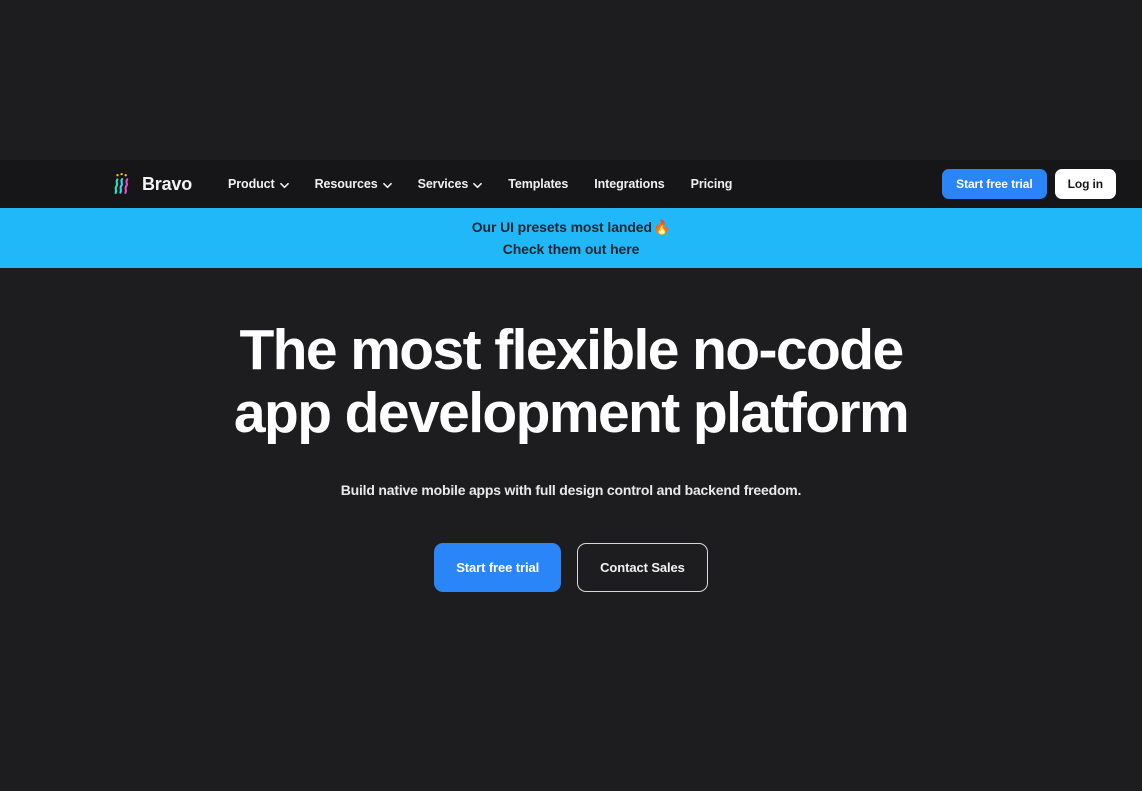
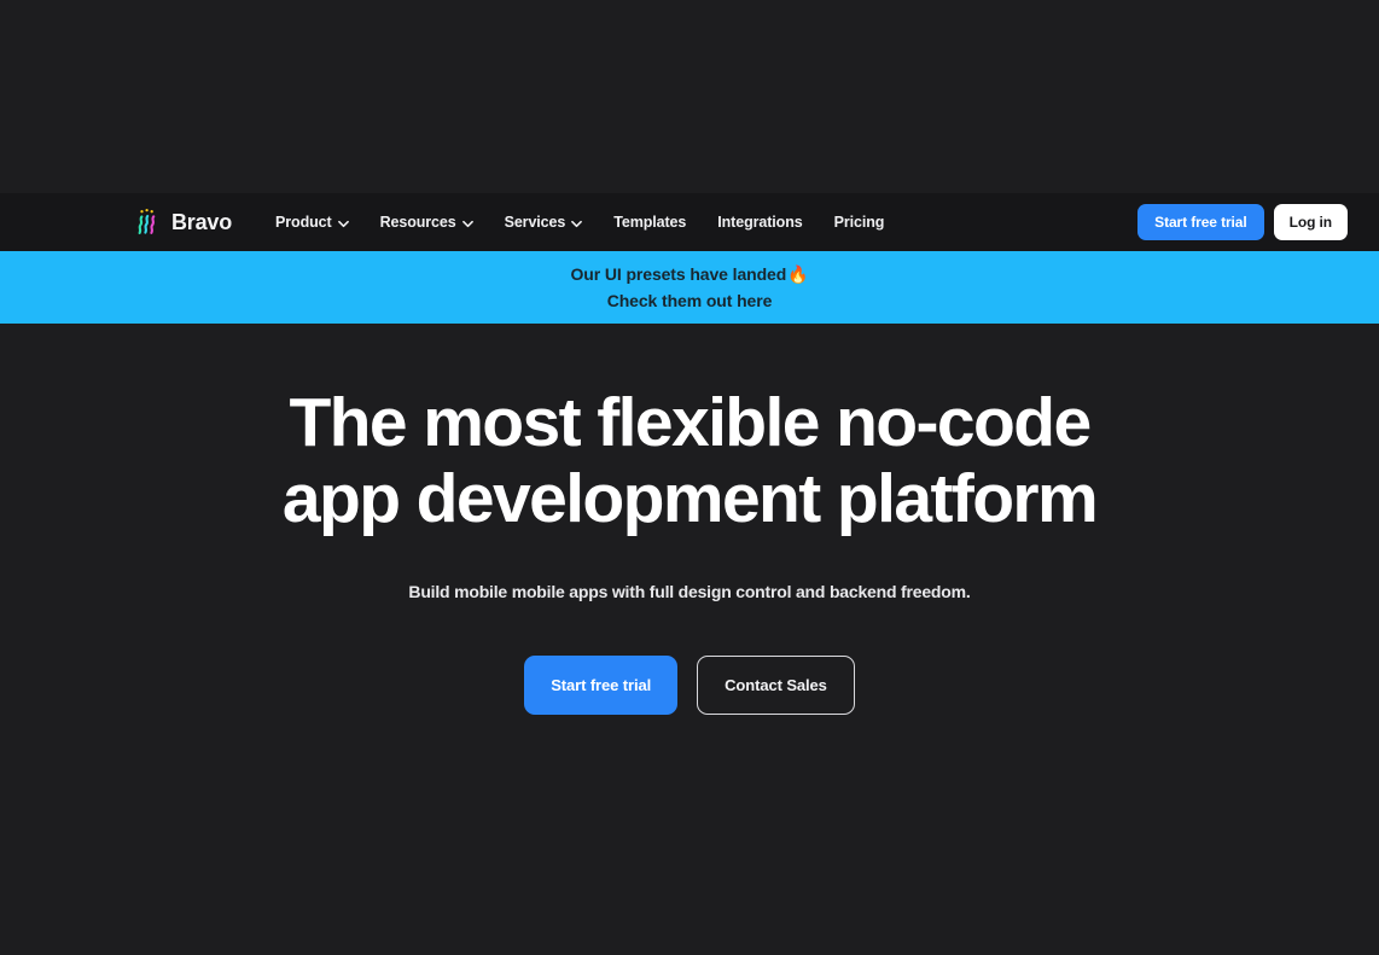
  Bravo
  Product
  Resources
  Services
  Templates
  Integrations
  Pricing
  Start free trial
  Log in
- Our UI presets most landed
+ Our UI presets have landed
  🔥
  Check them out here
  The most flexible no-code app development platform
- Build native mobile apps with full design control and backend freedom.
+ Build mobile mobile apps with full design control and backend freedom.
  Start free trial
  Contact Sales
